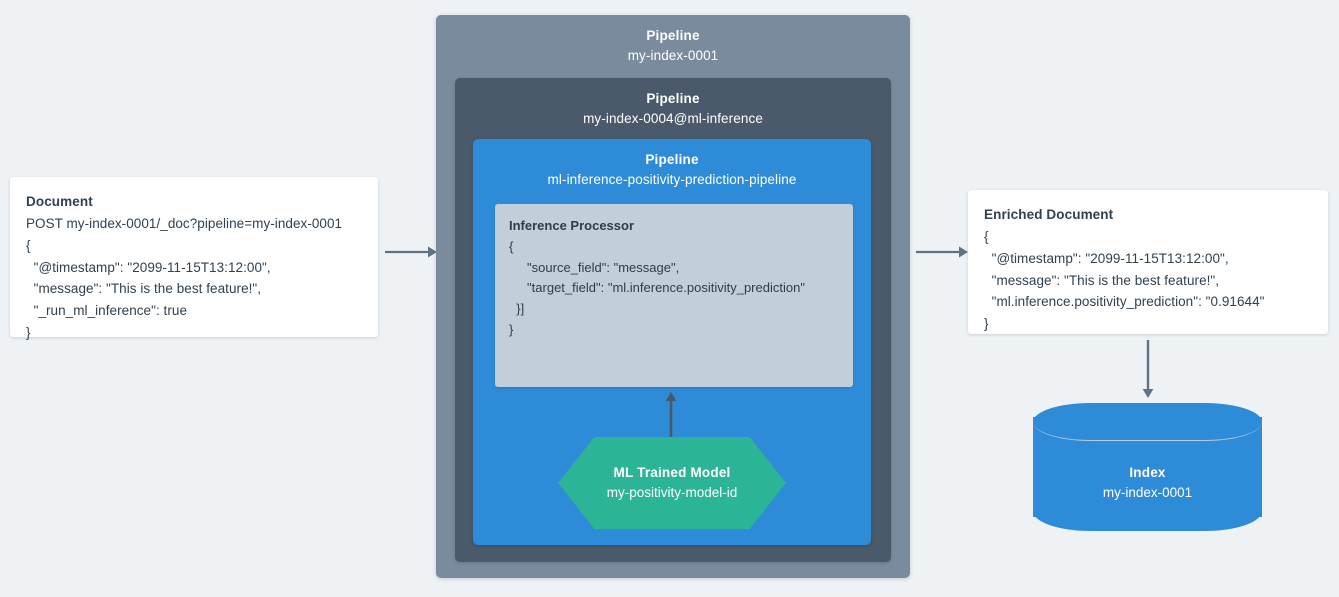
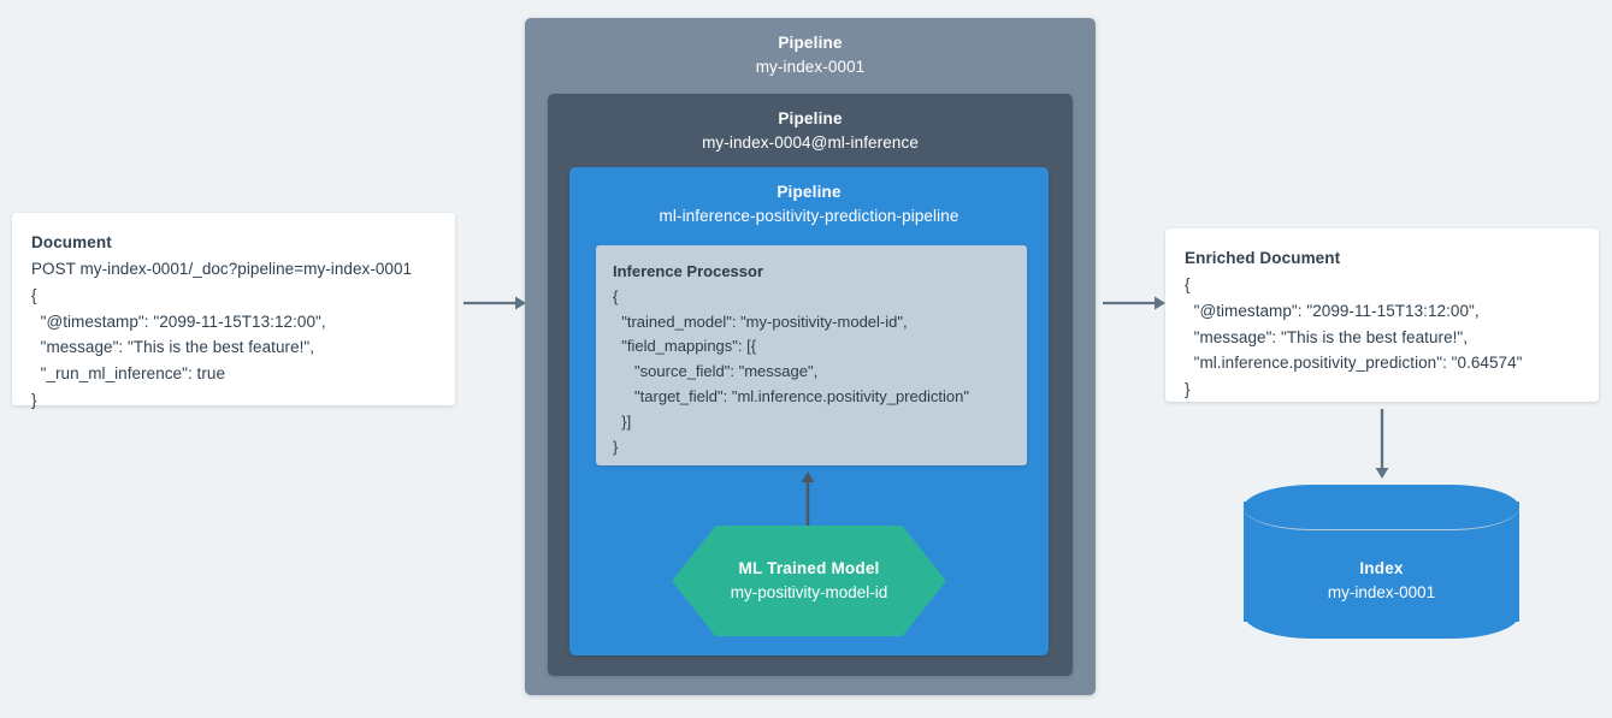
  Document
  POST my-index-0001/_doc?pipeline=my-index-0001
  {
  "@timestamp": "2099-11-15T13:12:00",
  "message": "This is the best feature!",
  "_run_ml_inference": true
  }
  Pipeline
  my-index-0001
  Pipeline
  my-index-0004@ml-inference
  Pipeline
  ml-inference-positivity-prediction-pipeline
  Inference Processor
  {
+ "trained_model": "my-positivity-model-id",
+ "field_mappings": [{
  "source_field": "message",
  "target_field": "ml.inference.positivity_prediction"
  }]
  }
  ML Trained Model
  my-positivity-model-id
  Enriched Document
  {
  "@timestamp": "2099-11-15T13:12:00",
  "message": "This is the best feature!",
- "ml.inference.positivity_prediction": "0.91644"
+ "ml.inference.positivity_prediction": "0.64574"
  }
  Index
  my-index-0001
